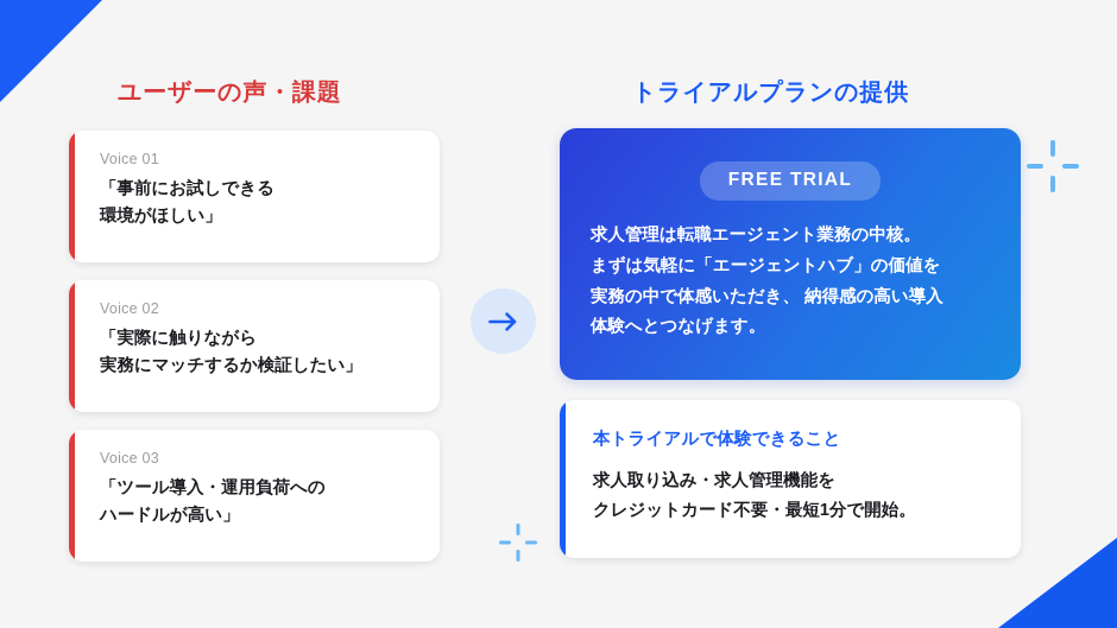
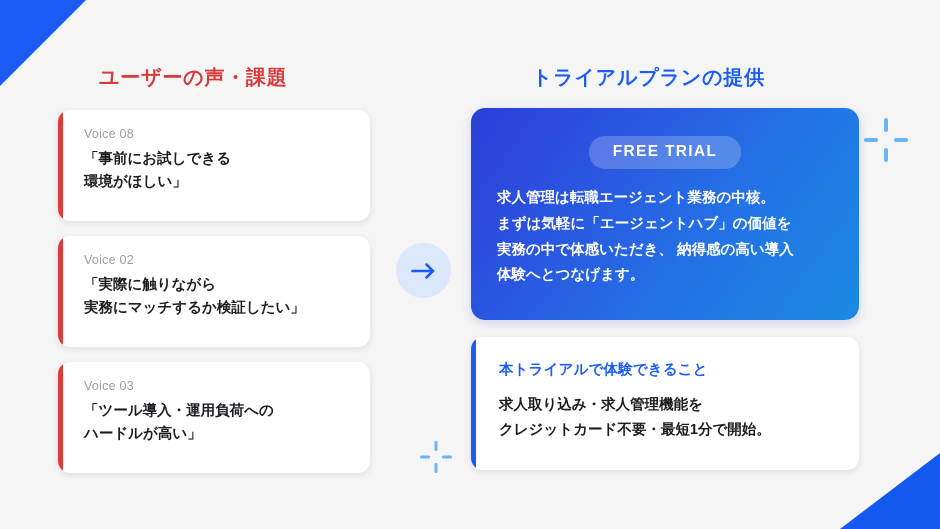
  ユーザーの声・課題
- Voice 01
+ Voice 08
  「事前にお試しできる
  環境がほしい」
  Voice 02
  「実際に触りながら
  実務にマッチするか検証したい」
  Voice 03
  「ツール導入・運用負荷への
  ハードルが高い」
  トライアルプランの提供
  FREE TRIAL
  求人管理は転職エージェント業務の中核。
  まずは気軽に「エージェントハブ」の価値を
  実務の中で体感いただき、 納得感の高い導入
  体験へとつなげます。
  本トライアルで体験できること
  求人取り込み・求人管理機能を
  クレジットカード不要・最短1分で開始。
